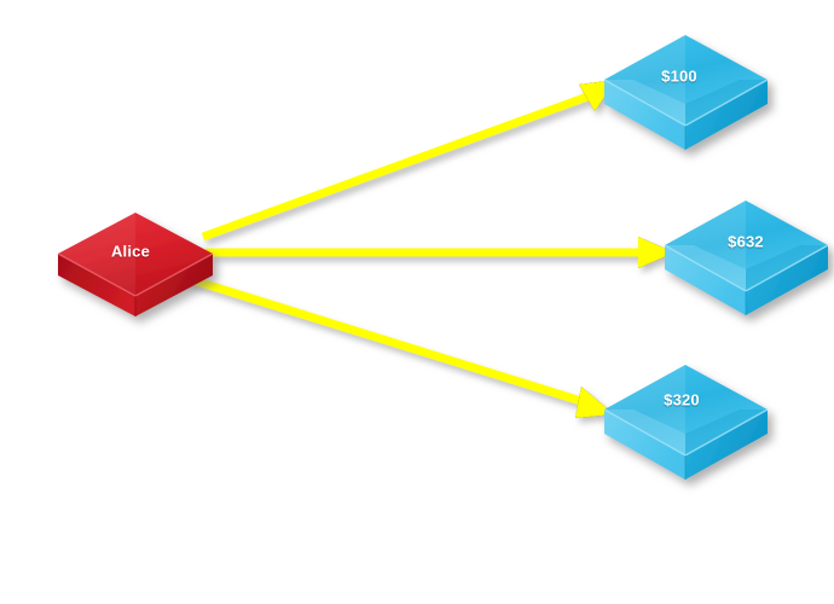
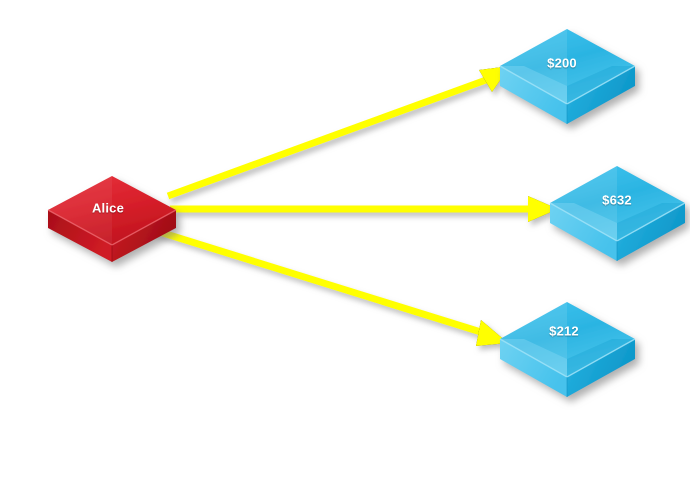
  Alice
- $100
+ $200
  $632
- $320
+ $212
